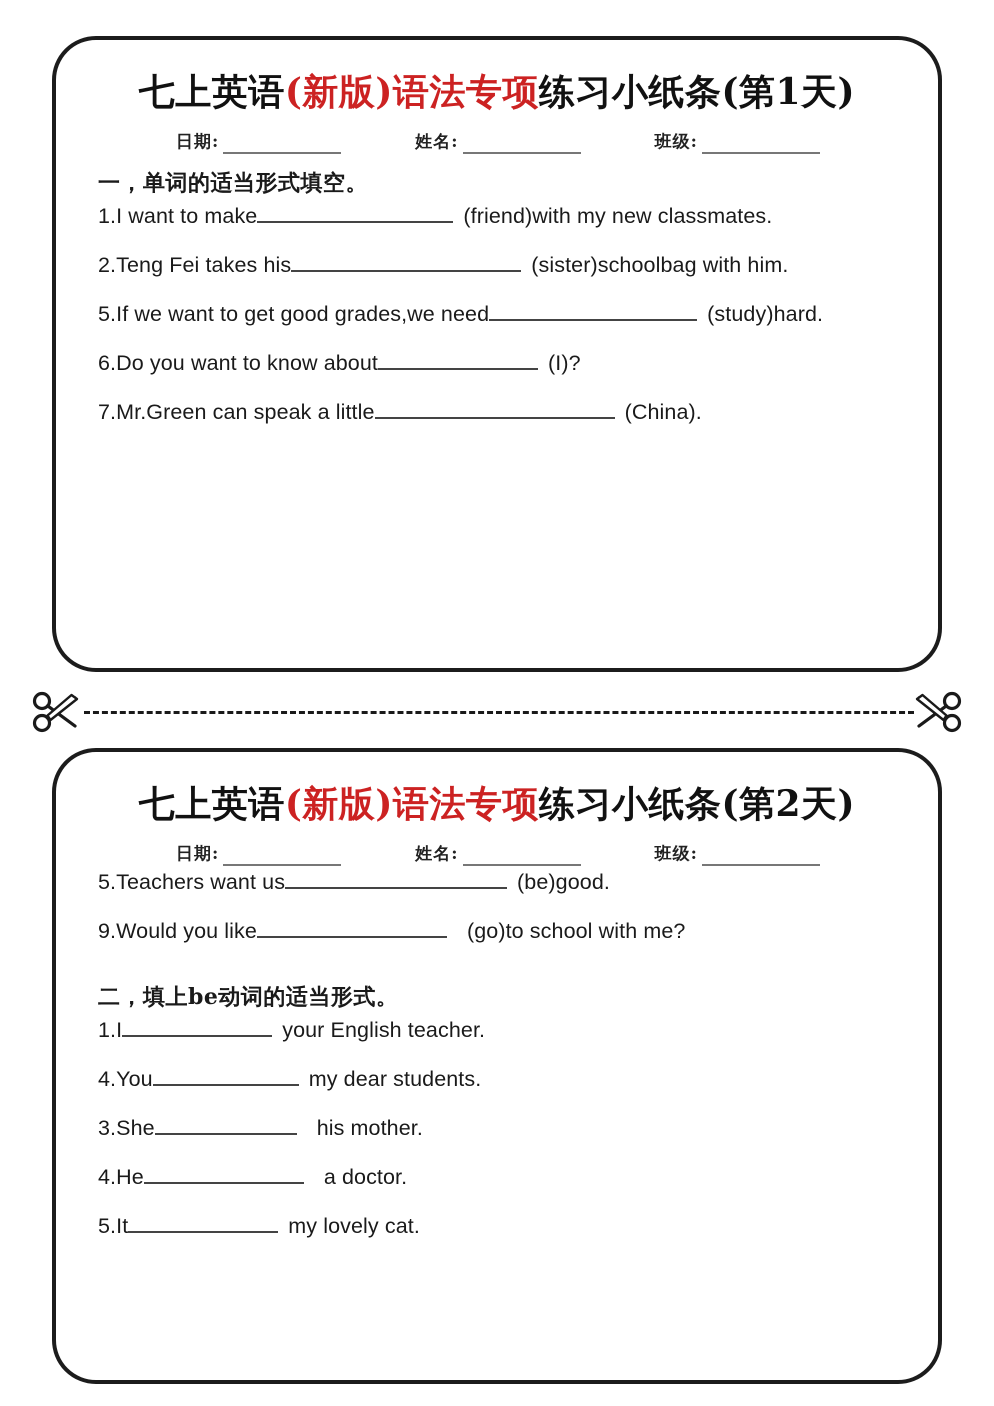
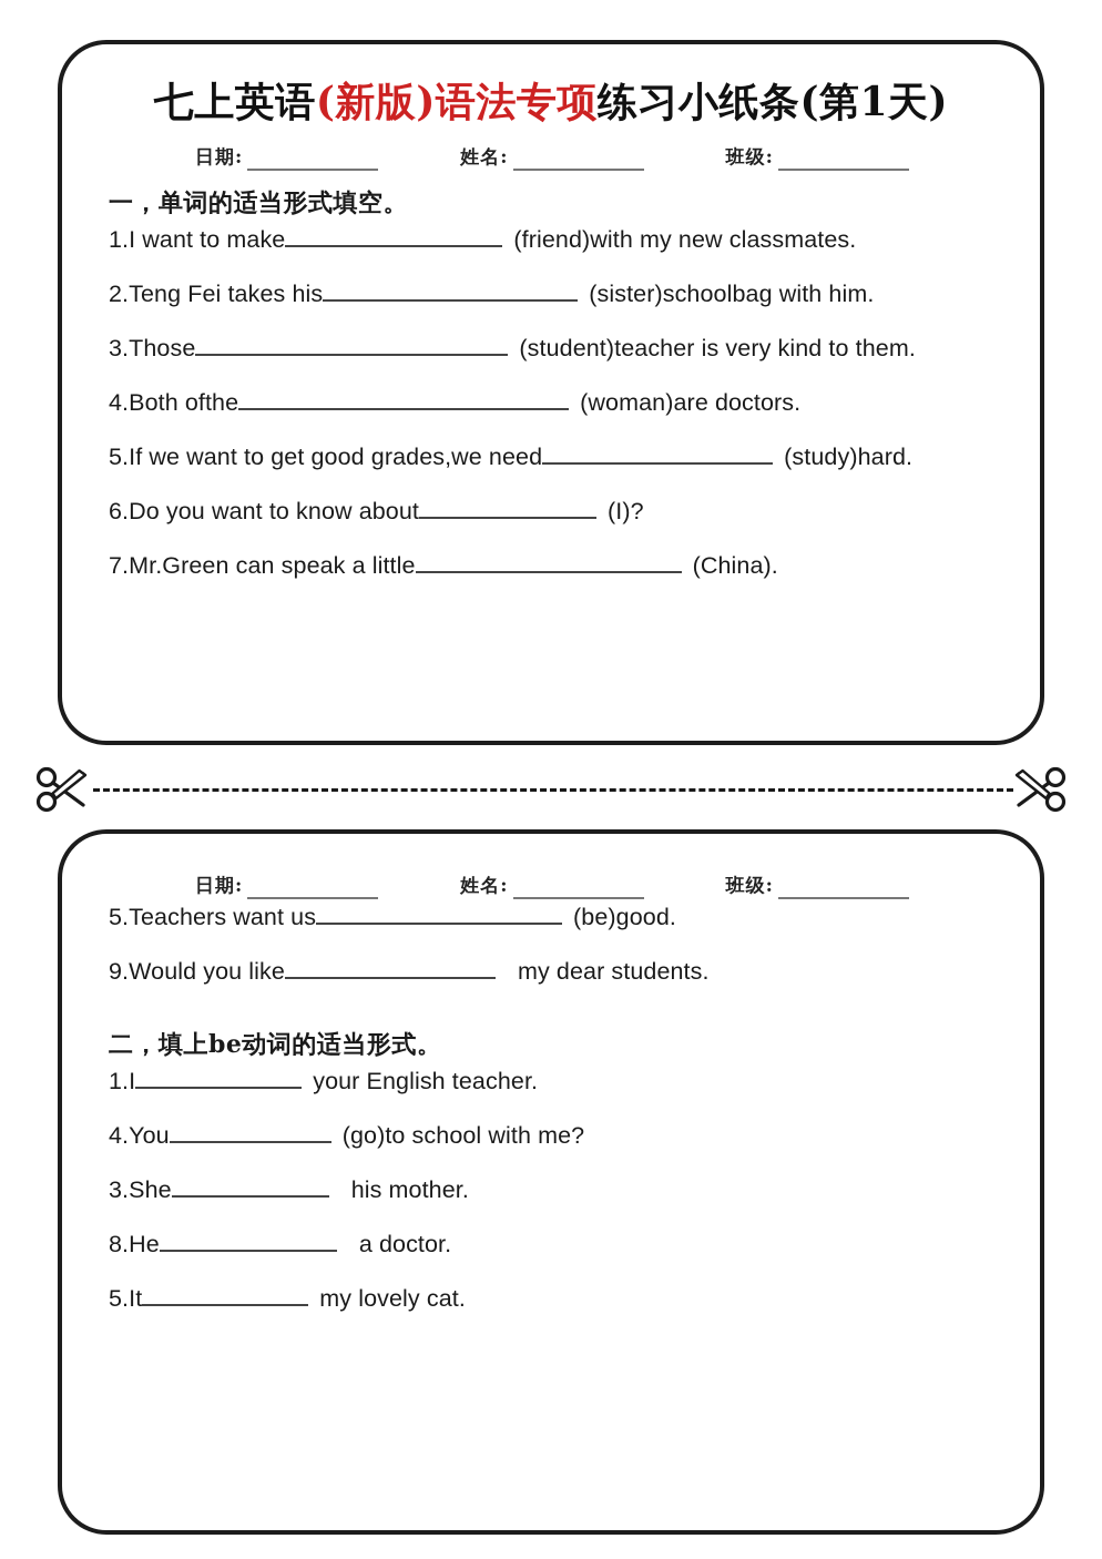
  七上英语(新版)语法专项练习小纸条(第1天)
  日期:
  姓名:
  班级:
  一，单词的适当形式填空。
  1.I
  want to make
  (friend)with my new classmates.
  2.Teng Fei
  takes his
  (sister)schoolbag with him.
+ 3.Those
+ (student)teacher is very kind to them.
+ 4.Both
+ ofthe
+ (woman)are doctors.
  5.If
  we want to get good grades,we need
  (study)hard.
  6.Do
  you want to know about
  (I)?
  7.Mr.Green
  can speak a little
  (China).
  www.ilstudy.com
- 七上英语(新版)语法专项练习小纸条(第2天)
  日期:
  姓名:
  班级:
  5.Teachers
  want us
  (be)good.
  9.Would
  you like
- (go)to school with me?
+ my dear students.
  二，填上be动词的适当形式。
  1.I
  your English teacher.
  4.You
- my dear students.
+ (go)to school with me?
  3.She
  his mother.
- 4.He
+ 8.He
  a doctor.
  5.It
  my lovely cat.
